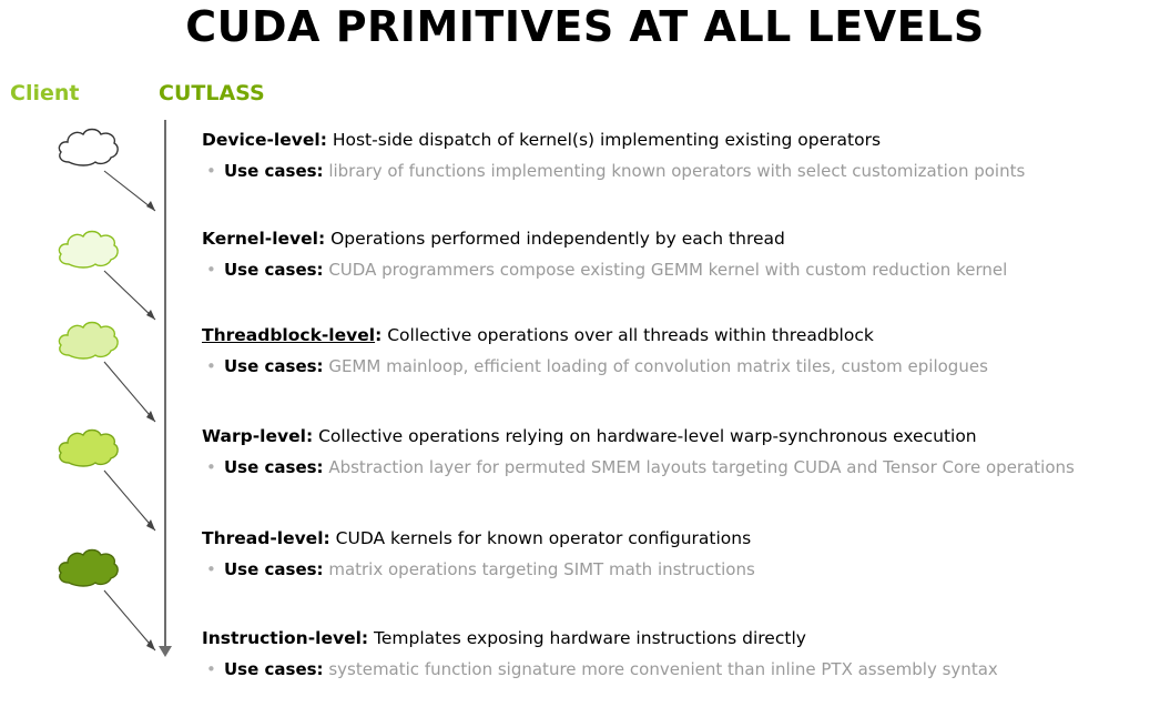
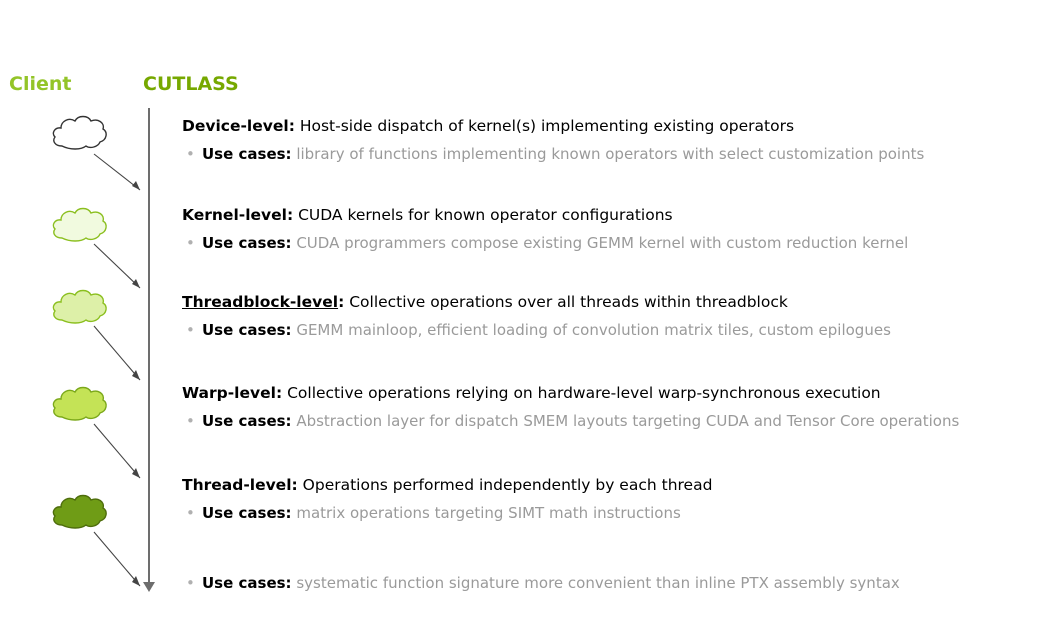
- CUDA PRIMITIVES AT ALL LEVELS
  Client
  CUTLASS
  Device-level: Host-side dispatch of kernel(s) implementing existing operators
  •
  Use cases: library of functions implementing known operators with select customization points
- Kernel-level: Operations performed independently by each thread
+ Kernel-level: CUDA kernels for known operator configurations
  •
  Use cases: CUDA programmers compose existing GEMM kernel with custom reduction kernel
  Threadblock-level: Collective operations over all threads within threadblock
  •
  Use cases: GEMM mainloop, efficient loading of convolution matrix tiles, custom epilogues
  Warp-level: Collective operations relying on hardware-level warp-synchronous execution
  •
- Use cases: Abstraction layer for permuted SMEM layouts targeting CUDA and Tensor Core operations
+ Use cases: Abstraction layer for dispatch SMEM layouts targeting CUDA and Tensor Core operations
- Thread-level: CUDA kernels for known operator configurations
+ Thread-level: Operations performed independently by each thread
  •
  Use cases: matrix operations targeting SIMT math instructions
- Instruction-level: Templates exposing hardware instructions directly
  •
  Use cases: systematic function signature more convenient than inline PTX assembly syntax
